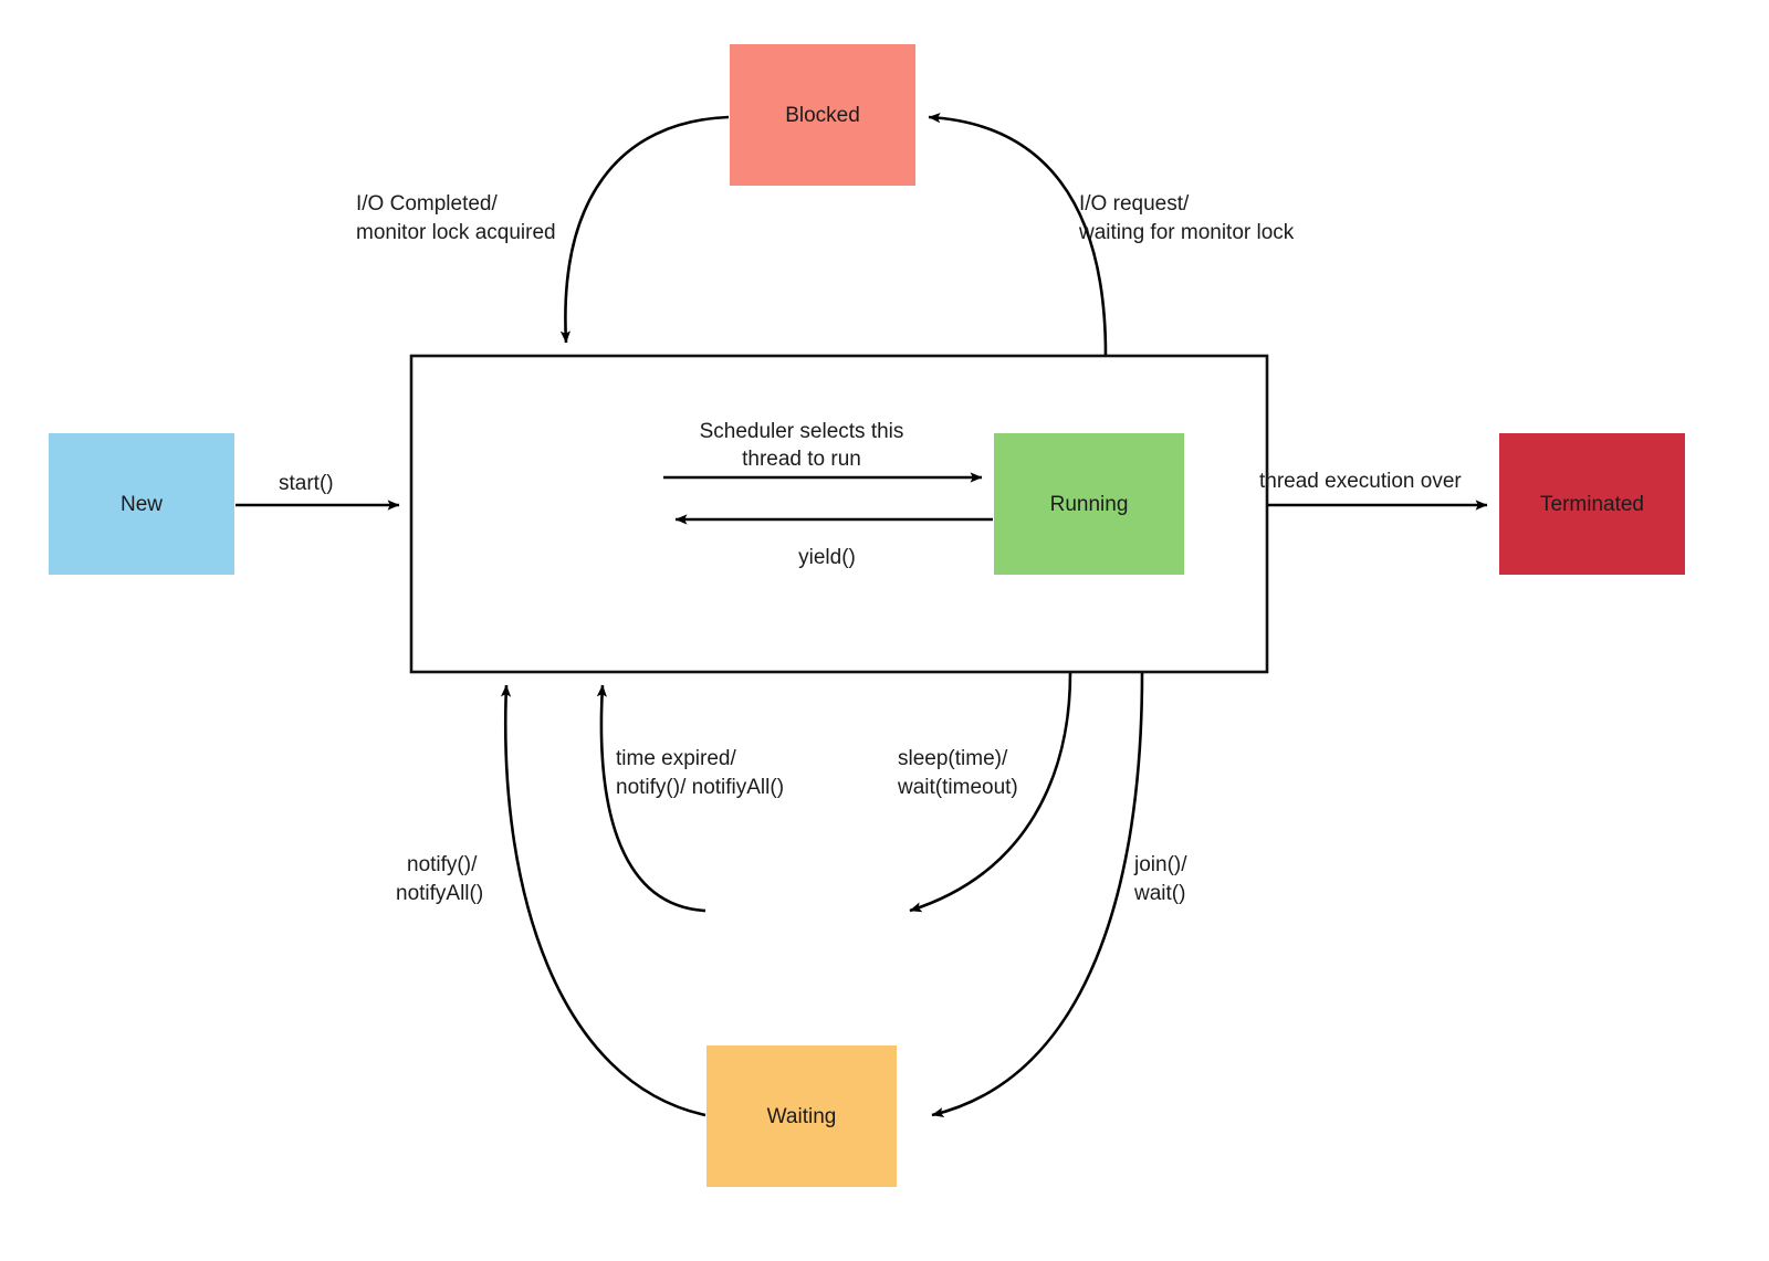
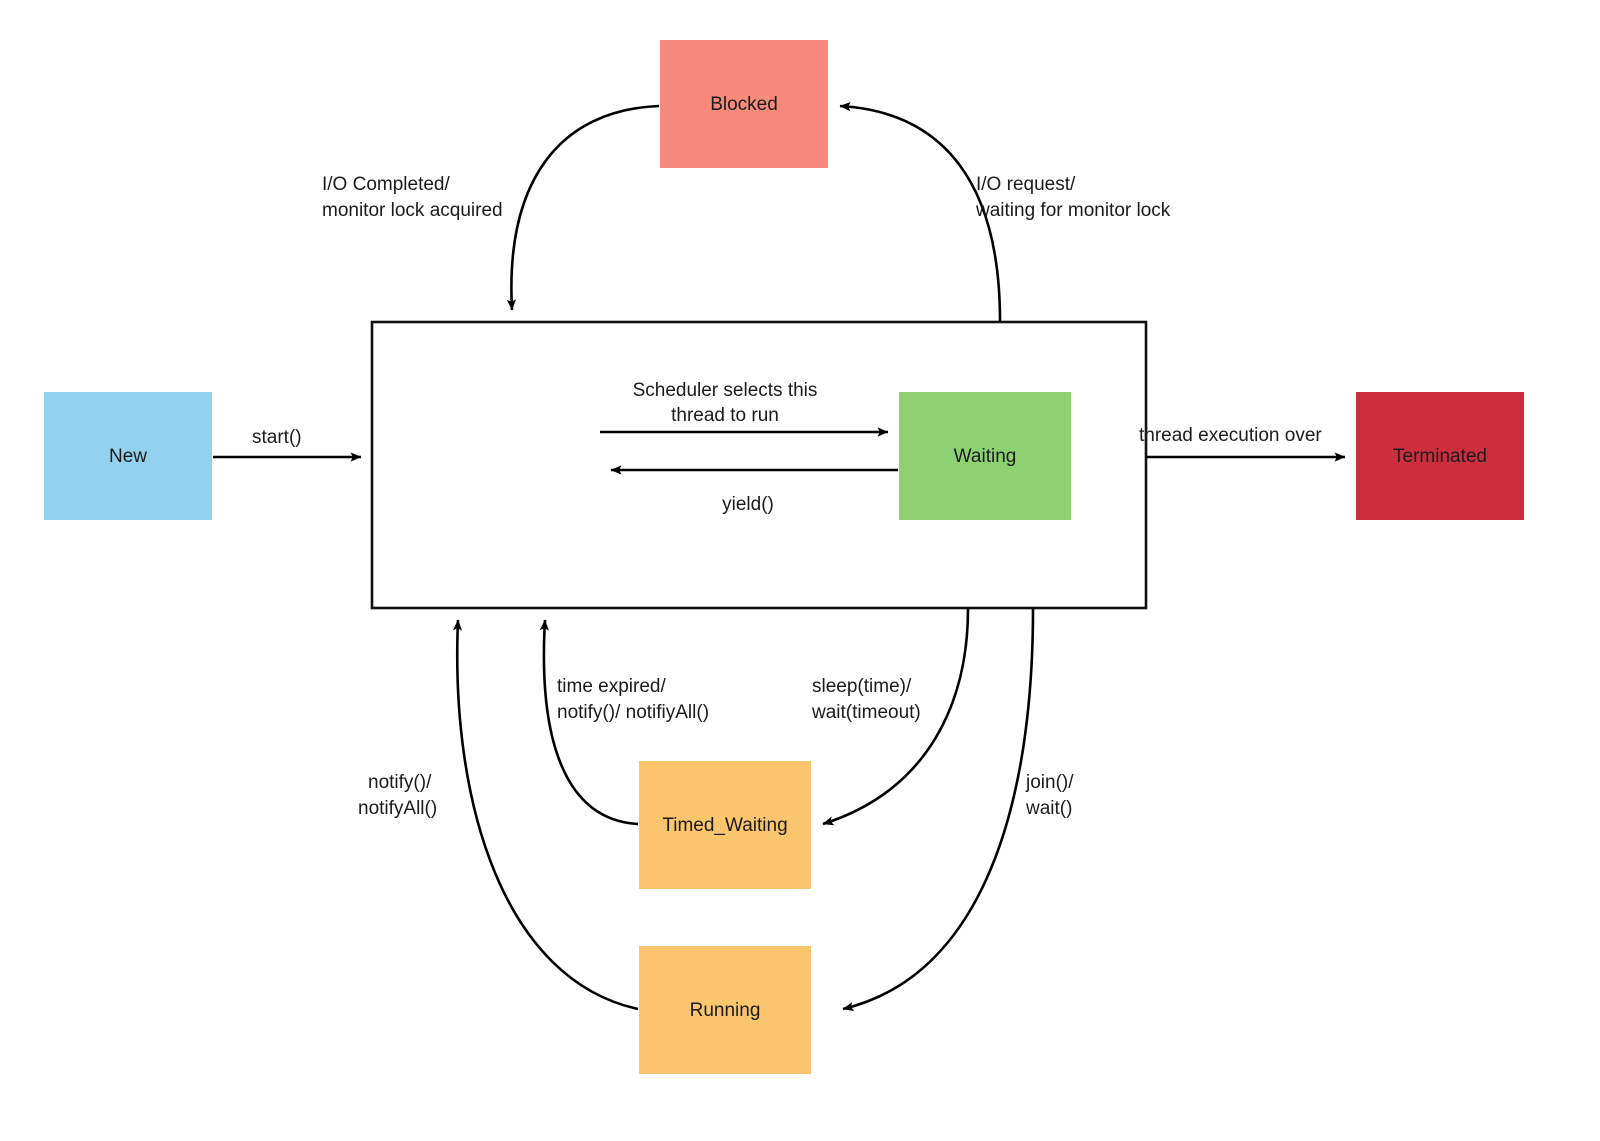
  New
  Blocked
- Running
+ Waiting
  Terminated
+ Timed_Waiting
- Waiting
+ Running
  start()
  I/O Completed/
  monitor lock acquired
  I/O request/
  waiting for monitor lock
  Scheduler selects this
  thread to run
  yield()
  thread execution over
  sleep(time)/
  wait(timeout)
  time expired/
  notify()/ notifiyAll()
  join()/
  wait()
  notify()/
  notifyAll()
